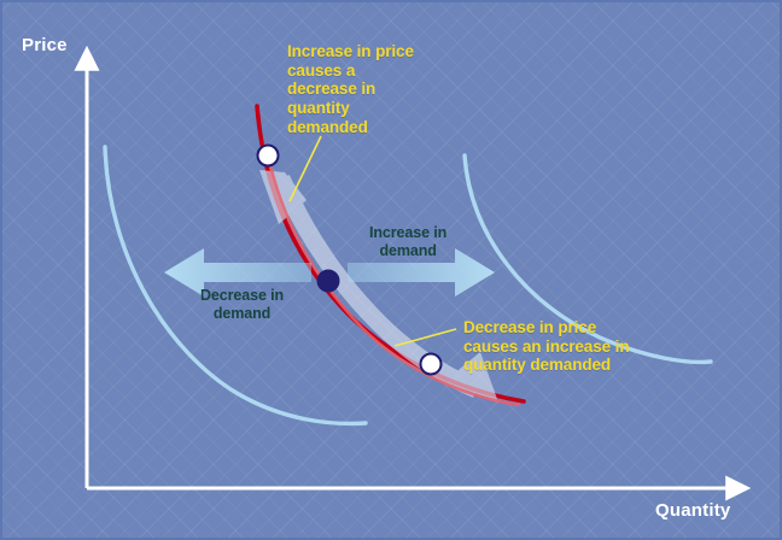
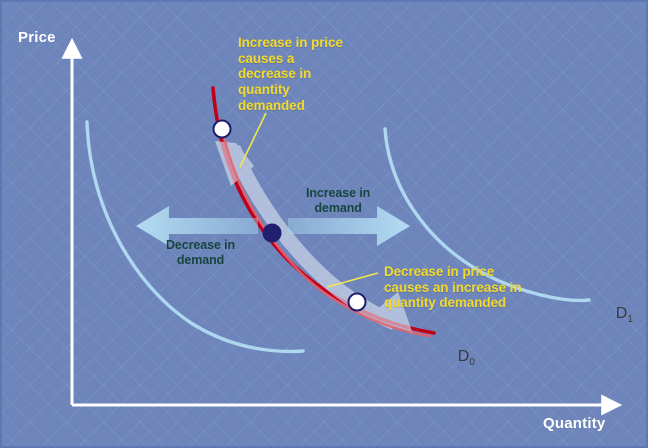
  Price
  Quantity
  Increase in price
  causes a
  decrease in
  quantity
  demanded
  Decrease in price
  causes an increase in
  quantity demanded
  Increase in
  demand
  Decrease in
  demand
+ D0
+ D1
